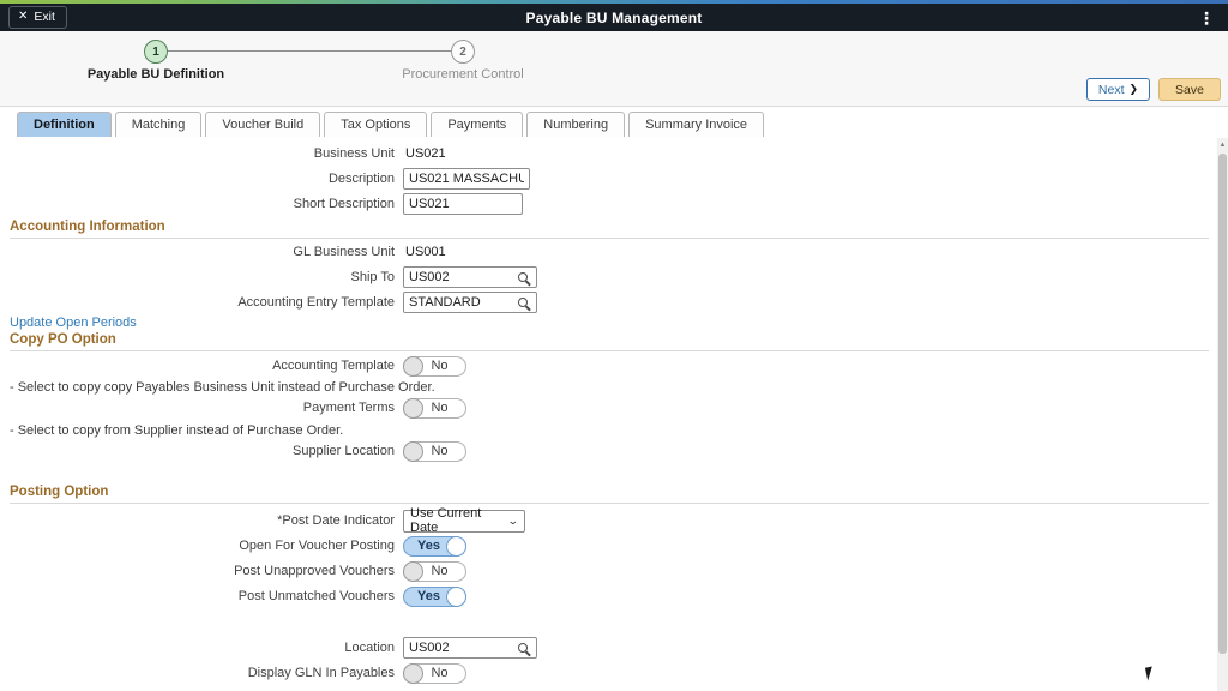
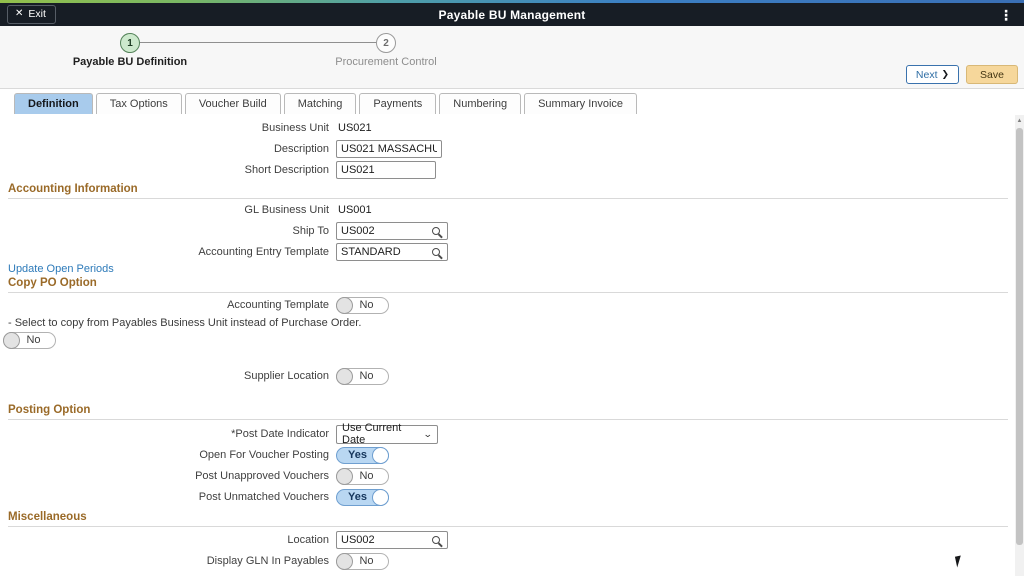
  ✕
  Exit
  Payable BU Management
  ⋮
  1
  2
  Payable BU Definition
  Procurement Control
  Next
  ❯
  Save
  Definition
- Matching
+ Tax Options
  Voucher Build
- Tax Options
+ Matching
  Payments
  Numbering
  Summary Invoice
  Business Unit
  US021
  Description
  US021 MASSACHU
  Short Description
  US021
  Accounting Information
  GL Business Unit
  US001
  Ship To
  US002
  Accounting Entry Template
  STANDARD
  Update Open Periods
  Copy PO Option
  Accounting Template
  No
- - Select to copy copy Payables Business Unit instead of Purchase Order.
+ - Select to copy from Payables Business Unit instead of Purchase Order.
- Payment Terms
  No
- - Select to copy from Supplier instead of Purchase Order.
  Supplier Location
  No
  Posting Option
  *Post Date Indicator
  Use Current Date
  ⌄
  Open For Voucher Posting
  Yes
  Post Unapproved Vouchers
  No
  Post Unmatched Vouchers
  Yes
+ Miscellaneous
  Location
  US002
  Display GLN In Payables
  No
